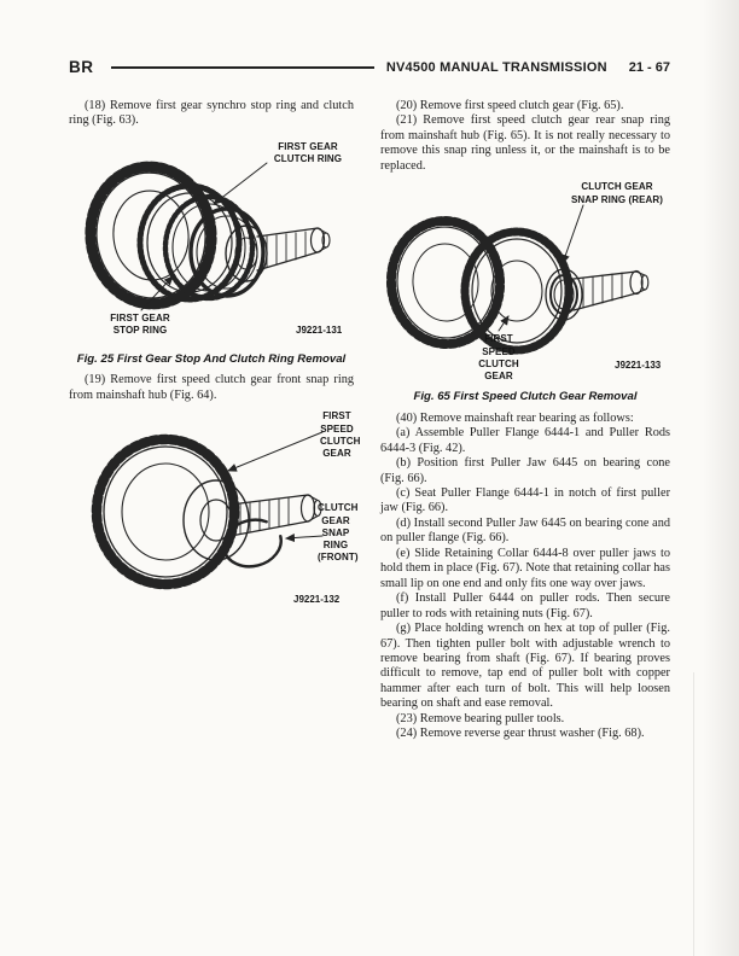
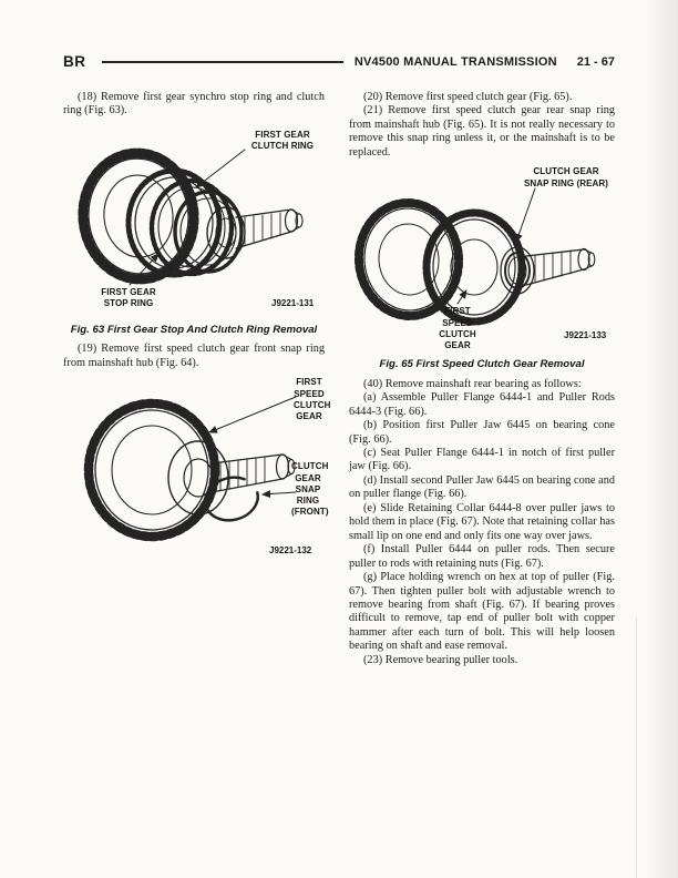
  BR
  NV4500 MANUAL TRANSMISSION
  21 - 67
  (18) Remove first gear synchro stop ring and clutch ring (Fig. 63).
  FIRST GEAR
  CLUTCH RING
  FIRST GEAR
  STOP RING
  J9221-131
- Fig. 25 First Gear Stop And Clutch Ring Removal
+ Fig. 63 First Gear Stop And Clutch Ring Removal
  (19) Remove first speed clutch gear front snap ring from mainshaft hub (Fig. 64).
  FIRST
  SPEED
  CLUTCH
  GEAR
  CLUTCH
  GEAR
  SNAP
  RING
  (FRONT)
  J9221-132
  (20) Remove first speed clutch gear (Fig. 65).
  (21) Remove first speed clutch gear rear snap ring from mainshaft hub (Fig. 65). It is not really necessary to remove this snap ring unless it, or the mainshaft is to be replaced.
  CLUTCH GEAR
  SNAP RING (REAR)
  FIRST
  SPEED
  CLUTCH
  GEAR
  J9221-133
  Fig. 65 First Speed Clutch Gear Removal
  (40) Remove mainshaft rear bearing as follows:
- (a) Assemble Puller Flange 6444-1 and Puller Rods 6444-3 (Fig. 42).
+ (a) Assemble Puller Flange 6444-1 and Puller Rods 6444-3 (Fig. 66).
  (b) Position first Puller Jaw 6445 on bearing cone (Fig. 66).
  (c) Seat Puller Flange 6444-1 in notch of first puller jaw (Fig. 66).
  (d) Install second Puller Jaw 6445 on bearing cone and on puller flange (Fig. 66).
  (e) Slide Retaining Collar 6444-8 over puller jaws to hold them in place (Fig. 67). Note that retaining collar has small lip on one end and only fits one way over jaws.
  (f) Install Puller 6444 on puller rods. Then secure puller to rods with retaining nuts (Fig. 67).
  (g) Place holding wrench on hex at top of puller (Fig. 67). Then tighten puller bolt with adjustable wrench to remove bearing from shaft (Fig. 67). If bearing proves difficult to remove, tap end of puller bolt with copper hammer after each turn of bolt. This will help loosen bearing on shaft and ease removal.
  (23) Remove bearing puller tools.
- (24) Remove reverse gear thrust washer (Fig. 68).
